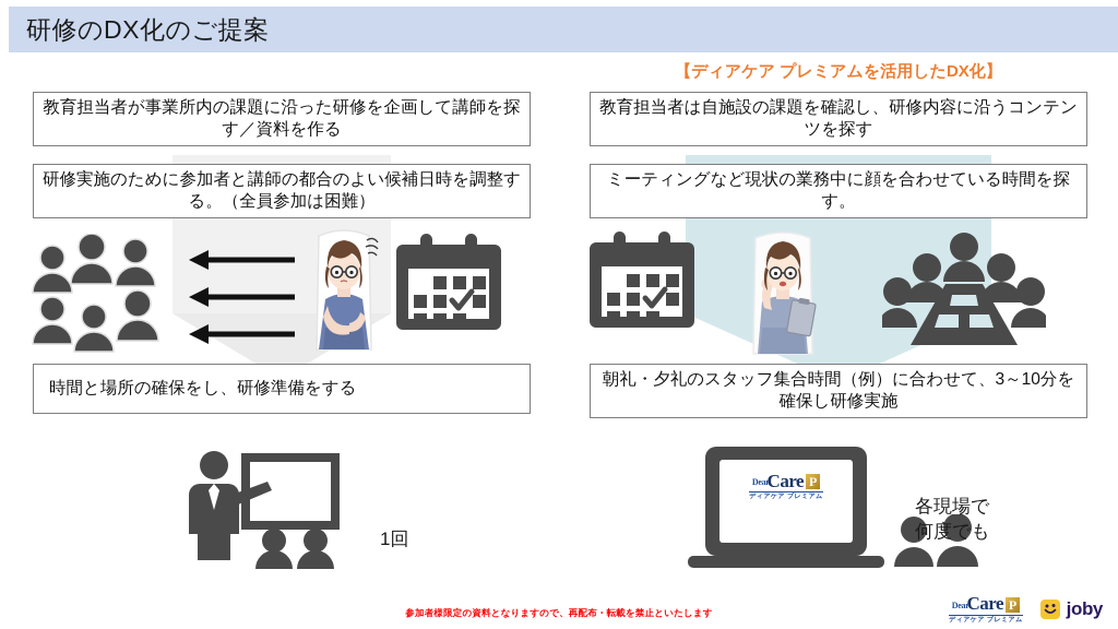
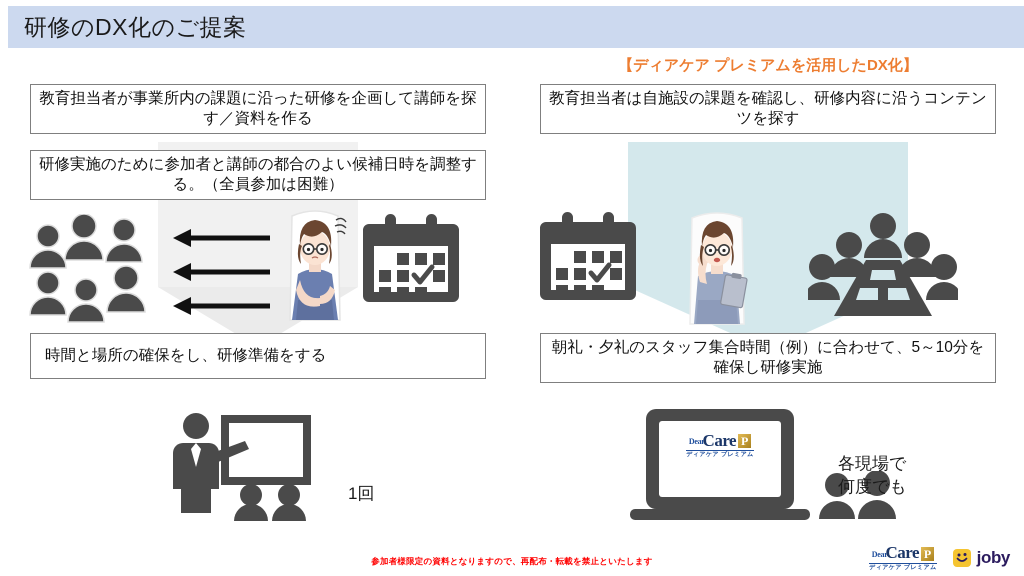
  研修のDX化のご提案
  教育担当者が事業所内の課題に沿った研修を企画して講師を探す／資料を作る
  研修実施のために参加者と講師の都合のよい候補日時を調整する。（全員参加は困難）
  時間と場所の確保をし、研修準備をする
  1回
  【ディアケア プレミアムを活用したDX化】
  教育担当者は自施設の課題を確認し、研修内容に沿うコンテンツを探す
- ミーティングなど現状の業務中に顔を合わせている時間を探す。
- 朝礼・夕礼のスタッフ集合時間（例）に合わせて、3～10分を確保し研修実施
+ 朝礼・夕礼のスタッフ集合時間（例）に合わせて、5～10分を確保し研修実施
  Dear
  Care
  P
  各現場で
  何度でも
  参加者様限定の資料となりますので、再配布・転載を禁止といたします
  Dear
  Care
  P
  joby
